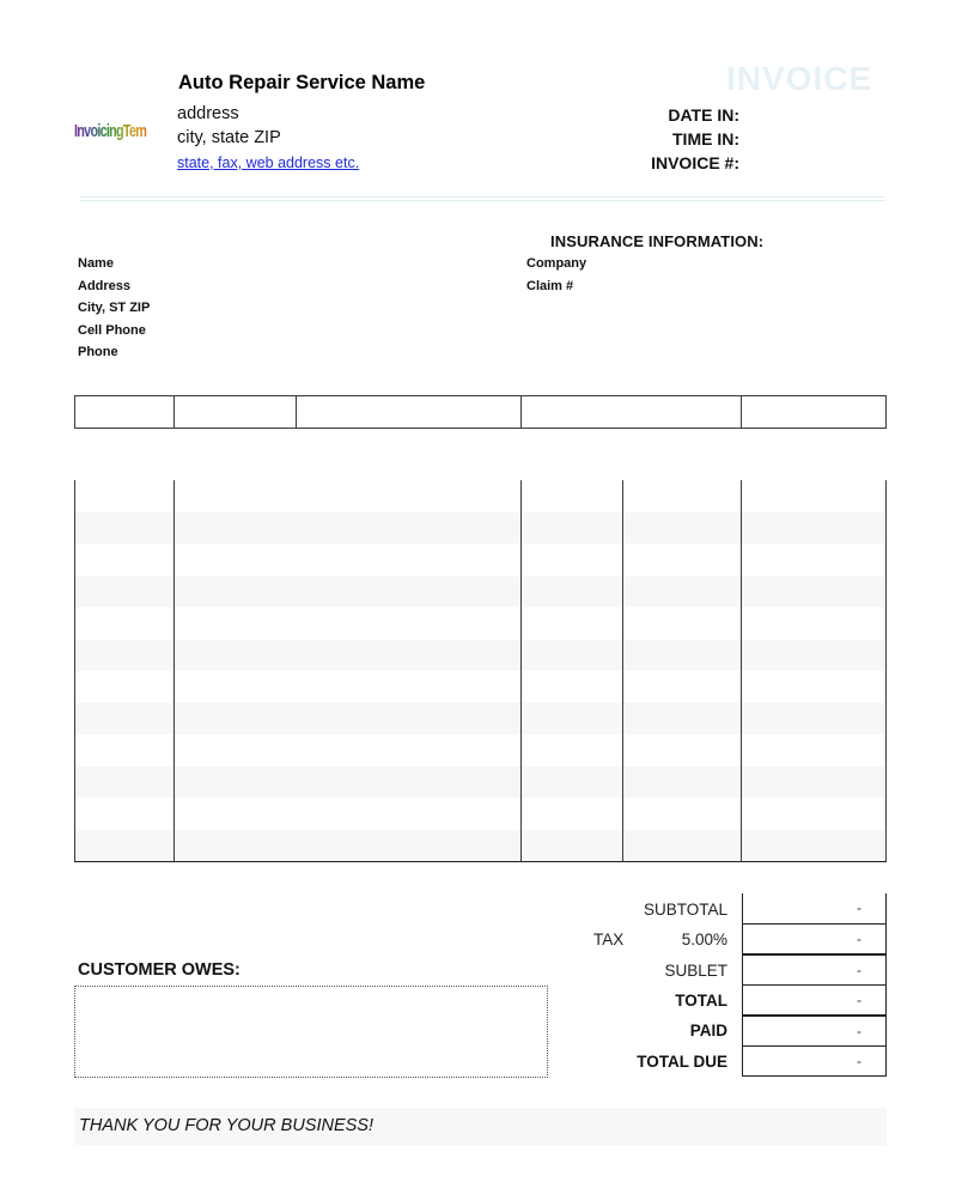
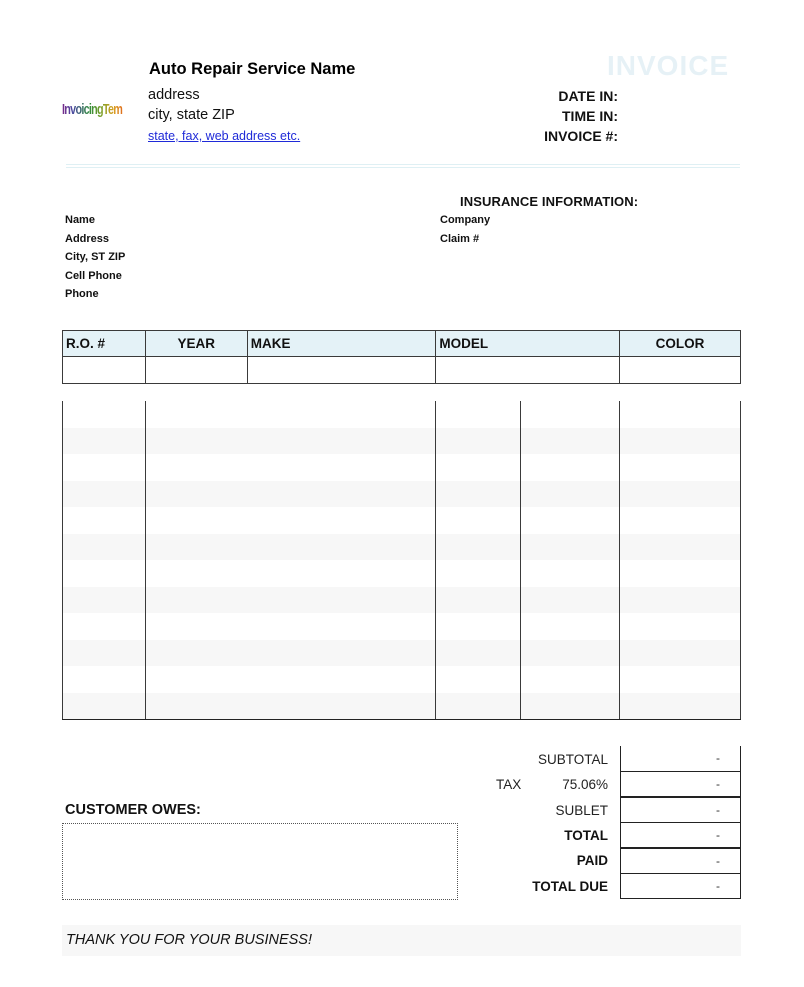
  InvoicingTemplates
  Auto Repair Service Name
  address
  city, state ZIP
  state, fax, web address etc.
  INVOICE
  DATE IN:
  TIME IN:
  INVOICE #:
  Name
  Address
  City, ST ZIP
  Cell Phone
  Phone
  INSURANCE INFORMATION:
  Company
  Claim #
+ R.O. #	YEAR	MAKE	MODEL	COLOR
  SUBTOTAL
  -
  TAX
- 5.00%
+ 75.06%
  -
  SUBLET
  -
  TOTAL
  -
  PAID
  -
  TOTAL DUE
  -
  CUSTOMER OWES:
  THANK YOU FOR YOUR BUSINESS!
